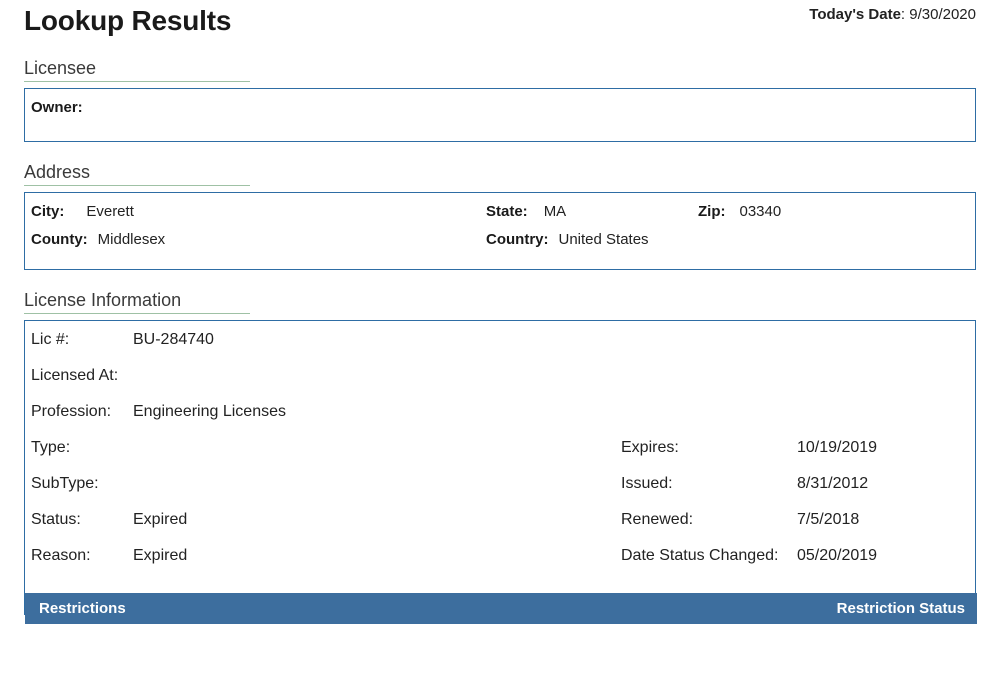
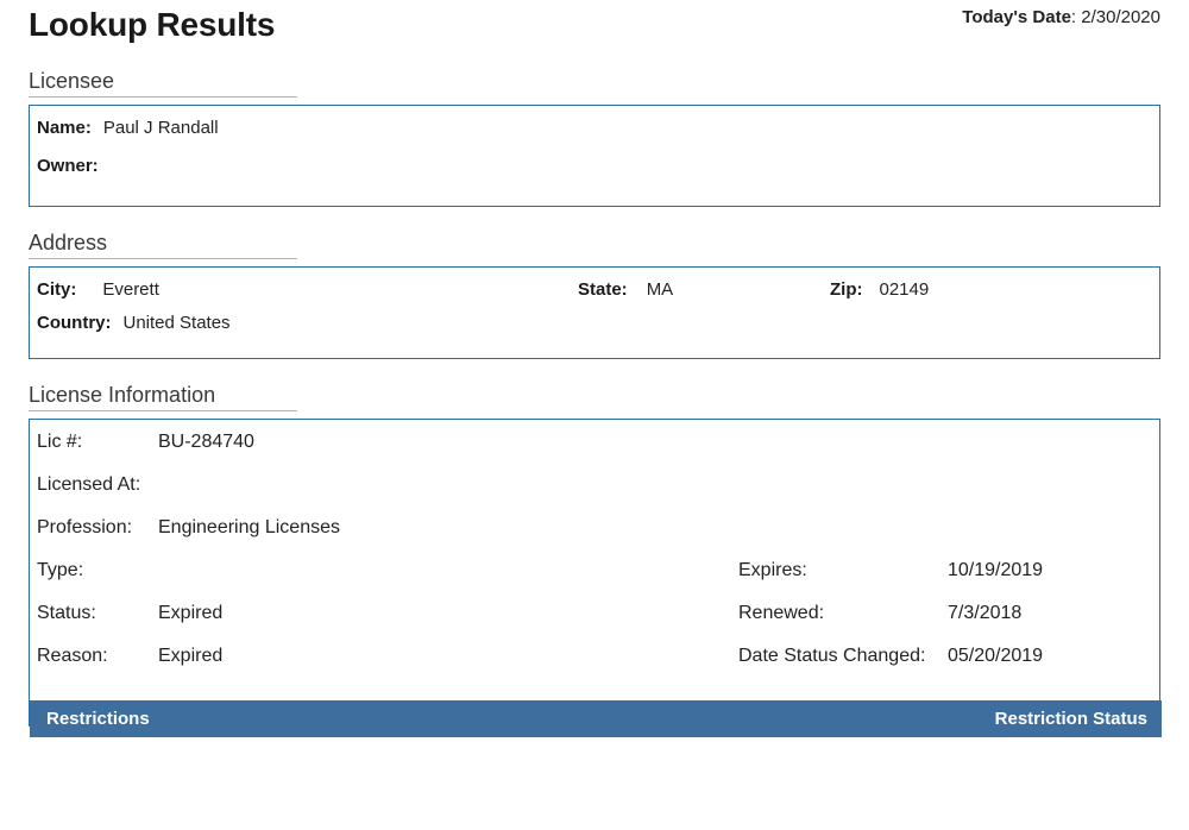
  Lookup Results
- Today's Date: 9/30/2020
+ Today's Date: 2/30/2020
  Licensee
+ Name:
+ Paul J Randall
  Owner:
  Address
  City:
  Everett
  State:
  MA
  Zip:
- 03340
+ 02149
- County:
- Middlesex
  Country:
  United States
  License Information
  Lic #:
  BU-284740
  Licensed At:
  Profession:
  Engineering Licenses
  Type:
  Expires:
  10/19/2019
- SubType:
- Issued:
- 8/31/2012
  Status:
  Expired
  Renewed:
- 7/5/2018
+ 7/3/2018
  Reason:
  Expired
  Date Status Changed:
  05/20/2019
  Restrictions
  Restriction Status
